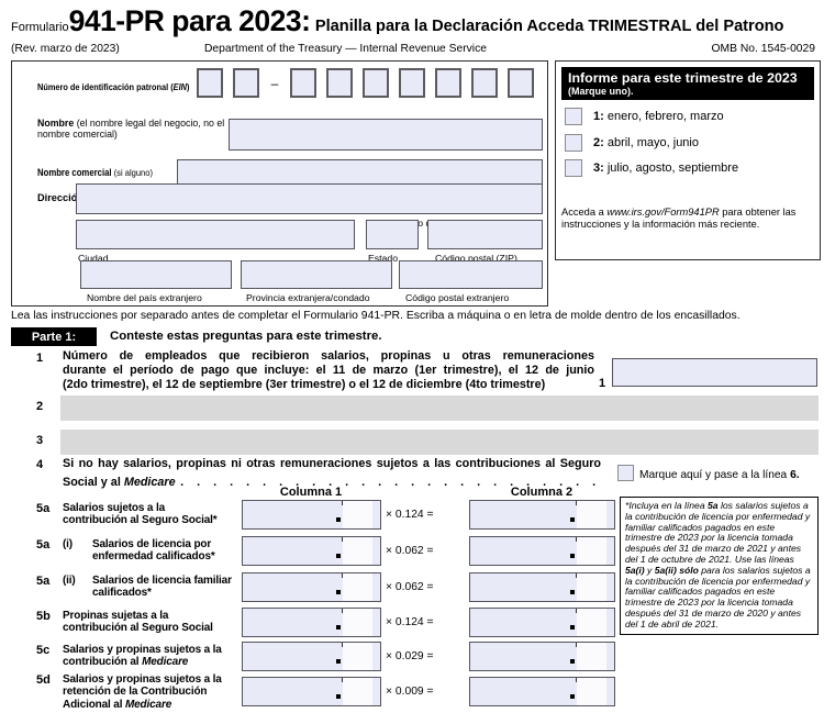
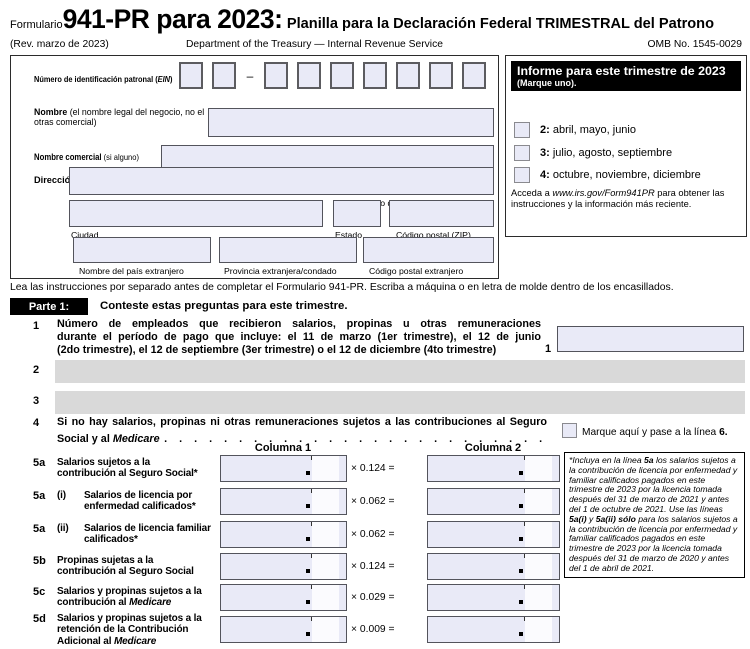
- Formulario941-PR para 2023: Planilla para la Declaración Acceda TRIMESTRAL del Patrono
+ Formulario941-PR para 2023: Planilla para la Declaración Federal TRIMESTRAL del Patrono
  (Rev. marzo de 2023)
  Department of the Treasury — Internal Revenue Service
  OMB No. 1545-0029
  Número de identificación patronal (EIN)
  –
- Nombre (el nombre legal del negocio, no el nombre comercial)
+ Nombre (el nombre legal del negocio, no el otras comercial)
  Nombre comercial (si alguno)
  Direcció
  Ciudad
  Estado
  Código postal (ZIP)
  Nombre del país extranjero
  Provincia extranjera/condado
  Código postal extranjero
  Informe para este trimestre de 2023
  (Marque uno).
- 1: enero, febrero, marzo
  2: abril, mayo, junio
  3: julio, agosto, septiembre
+ 4: octubre, noviembre, diciembre
  Acceda a www.irs.gov/Form941PR para obtener las instrucciones y la información más reciente.
  Lea las instrucciones por separado antes de completar el Formulario 941-PR. Escriba a máquina o en letra de molde dentro de los encasillados.
  Parte 1:
  Conteste estas preguntas para este trimestre.
  1
  Número de empleados que recibieron salarios, propinas u otras remuneraciones
  durante el período de pago que incluye: el 11 de marzo (1er trimestre), el 12 de junio
  (2do trimestre), el 12 de septiembre (3er trimestre) o el 12 de diciembre (4to trimestre)
  1
  2
  3
  4
  Si no hay salarios, propinas ni otras remuneraciones sujetos a las contribuciones al Seguro
  Social y al Medicare . . . . . . . . . . . . . . . . . . . . . . . . . .
  Marque aquí y pase a la línea 6.
  Columna 1
  Columna 2
  5a
  Salarios sujetos a la
  contribución al Seguro Social*
  × 0.124 =
  5a
  (i)
  Salarios de licencia por
  enfermedad calificados*
  × 0.062 =
  5a
  (ii)
  Salarios de licencia familiar
  calificados*
  × 0.062 =
  5b
  Propinas sujetas a la
  contribución al Seguro Social
  × 0.124 =
  5c
  Salarios y propinas sujetos a la
  contribución al Medicare
  × 0.029 =
  5d
  Salarios y propinas sujetos a la
  retención de la Contribución
  Adicional al Medicare
  × 0.009 =
  *Incluya en la línea 5a los salarios sujetos a la contribución de licencia por enfermedad y familiar calificados pagados en este trimestre de 2023 por la licencia tomada después del 31 de marzo de 2021 y antes del 1 de octubre de 2021. Use las líneas 5a(i) y 5a(ii) sólo para los salarios sujetos a la contribución de licencia por enfermedad y familiar calificados pagados en este trimestre de 2023 por la licencia tomada después del 31 de marzo de 2020 y antes del 1 de abril de 2021.
